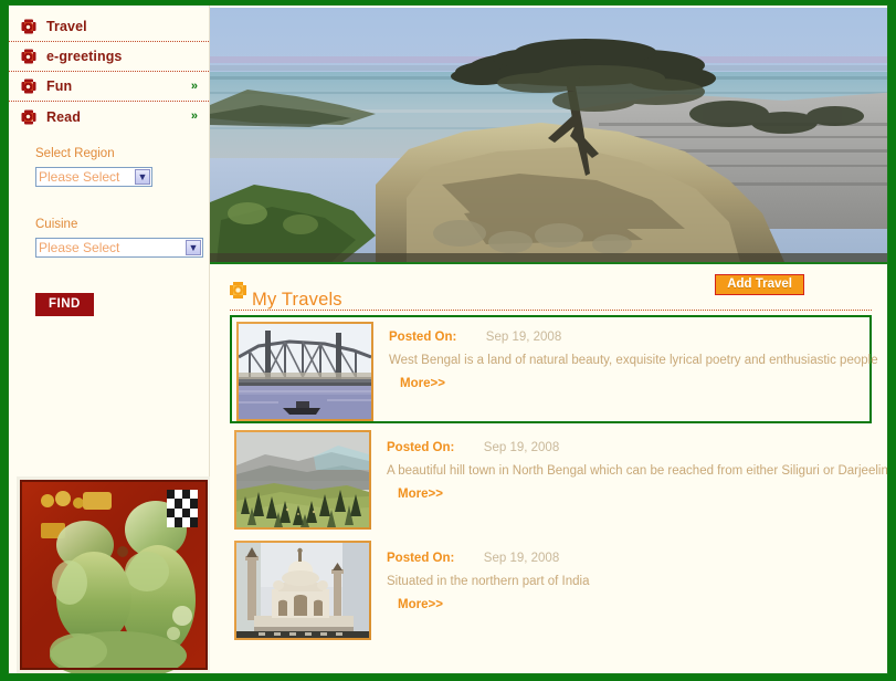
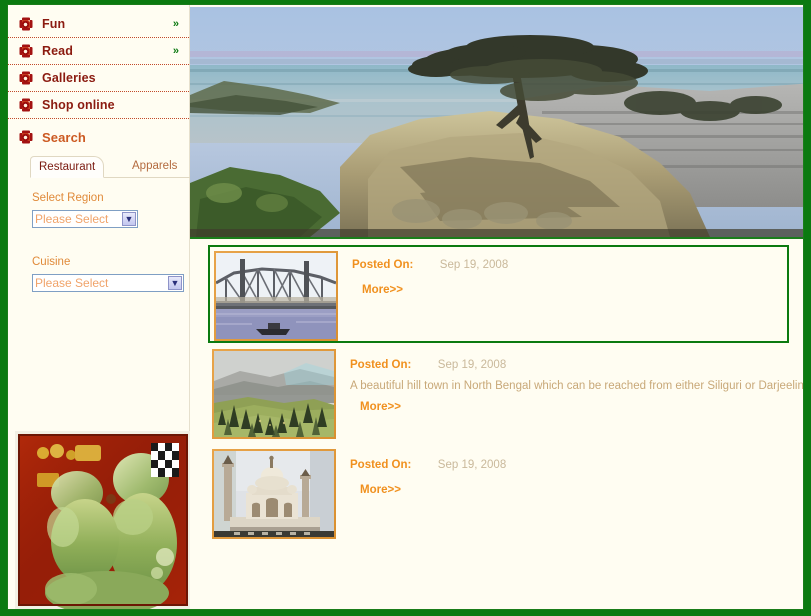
- Travel
- e-greetings
  Fun
  »
  Read
  »
+ Galleries
+ Shop online
+ Search
+ Restaurant
+ Apparels
  Select Region
  Please Select
  ▼
  Cuisine
  Please Select
  ▼
- FIND
- My Travels
- Add Travel
  Posted On: Sep 19, 2008
- West Bengal is a land of natural beauty, exquisite lyrical poetry and enthusiastic people
  More>>
  Posted On: Sep 19, 2008
  A beautiful hill town in North Bengal which can be reached from either Siliguri or Darjeelin
  More>>
  Posted On: Sep 19, 2008
- Situated in the northern part of India
  More>>
